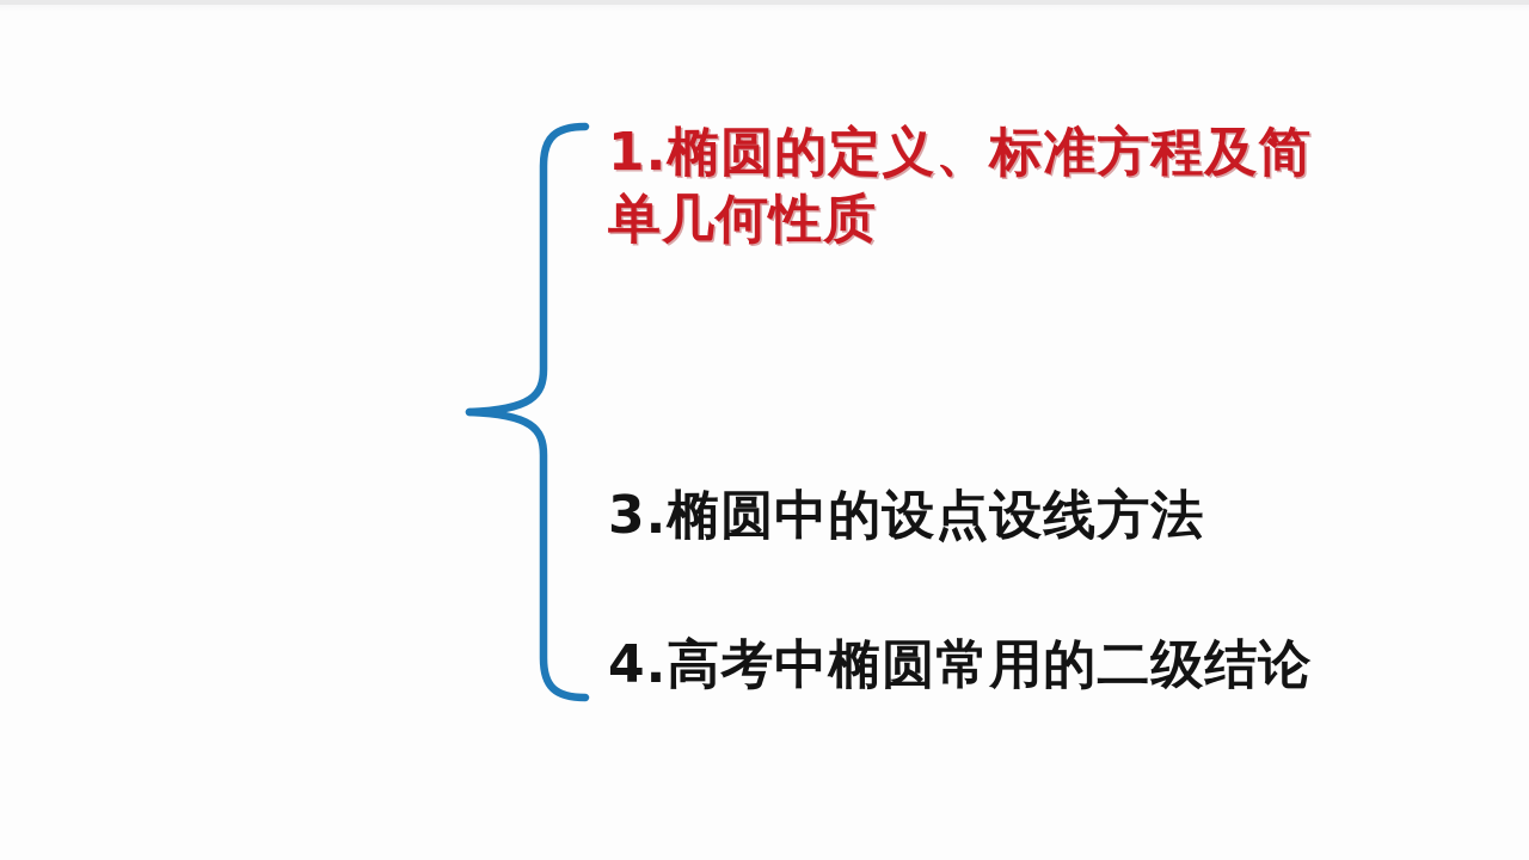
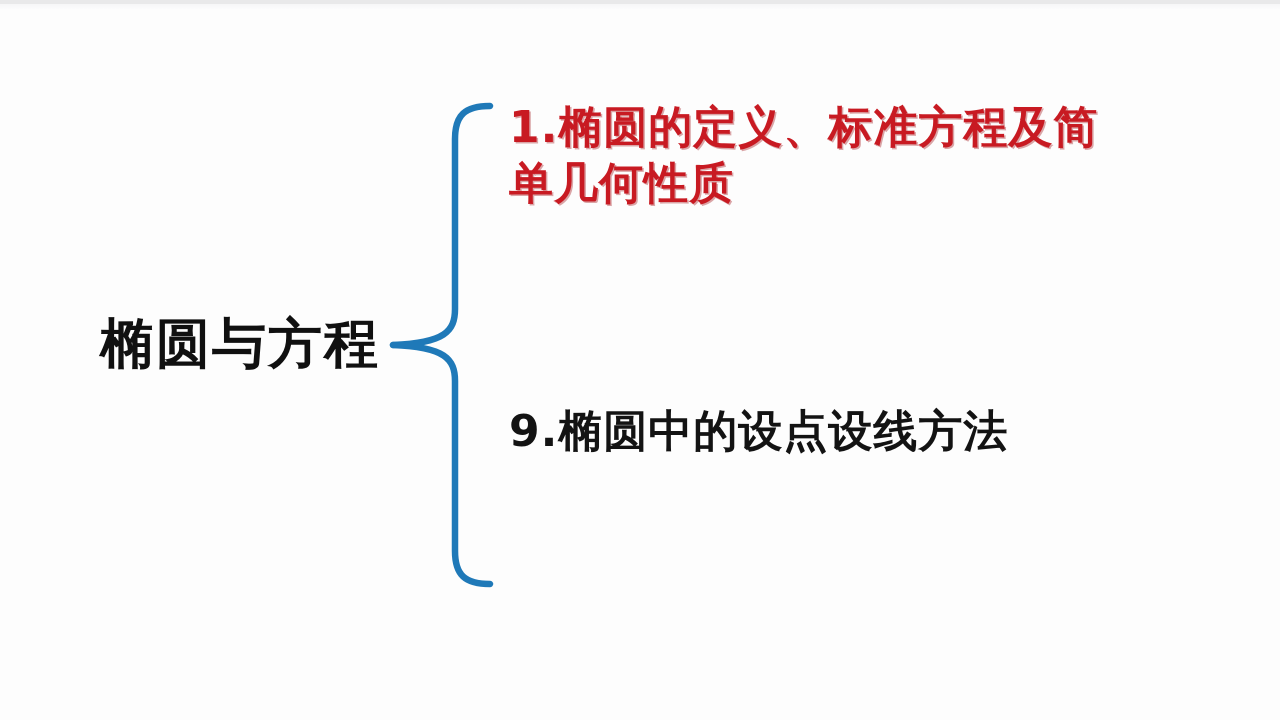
+ 椭圆与方程
  1.椭圆的定义、标准方程及简
  单几何性质
- 3.椭圆中的设点设线方法
+ 9.椭圆中的设点设线方法
- 4.高考中椭圆常用的二级结论
